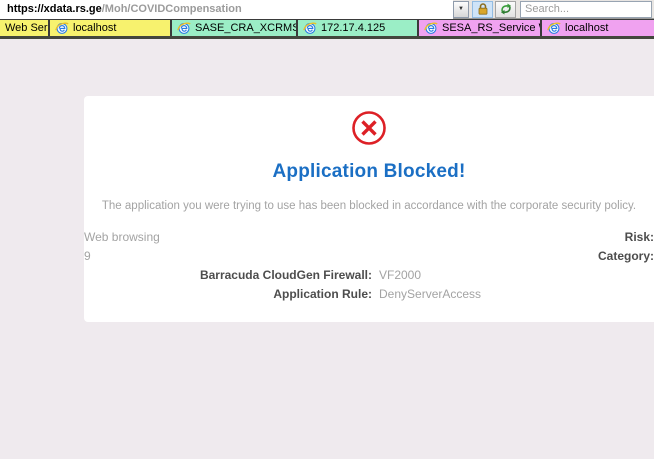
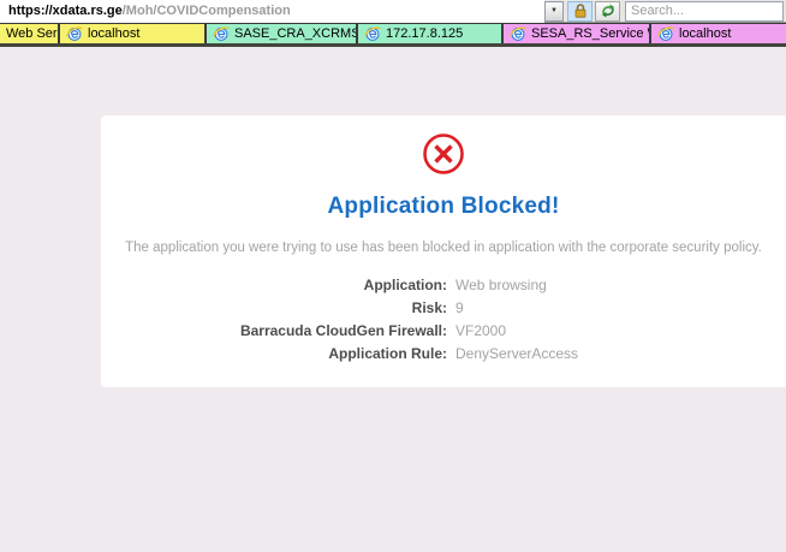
  https://xdata.rs.ge
  /Moh/COVIDCompensation
  Search...
  localhost
- 172.17.4.125
+ 172.17.8.125
  SESA_RS_Service
  localhost
  Application Blocked!
- The application you were trying to use has been blocked in accordance with the corporate security policy.
+ The application you were trying to use has been blocked in application with the corporate security policy.
+ Application:
  Web browsing
  Risk:
  9
- Category:
  Barracuda CloudGen Firewall:
  VF2000
  Application Rule:
  DenyServerAccess
